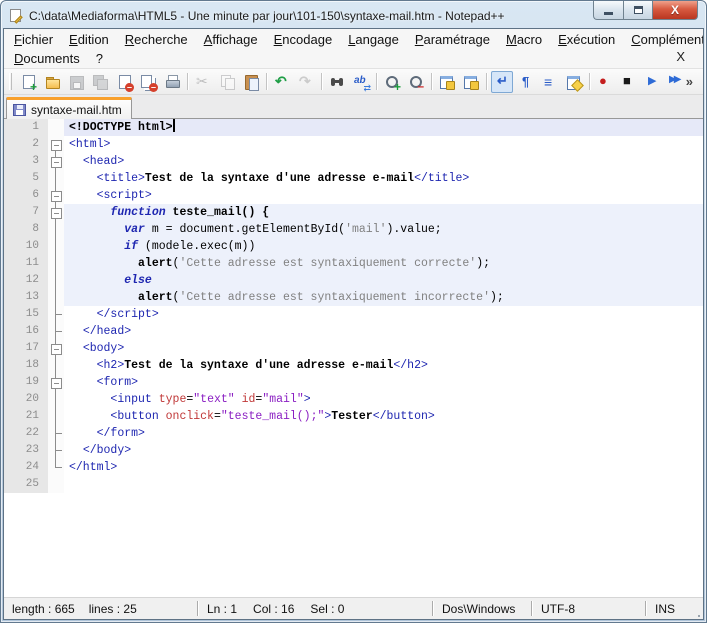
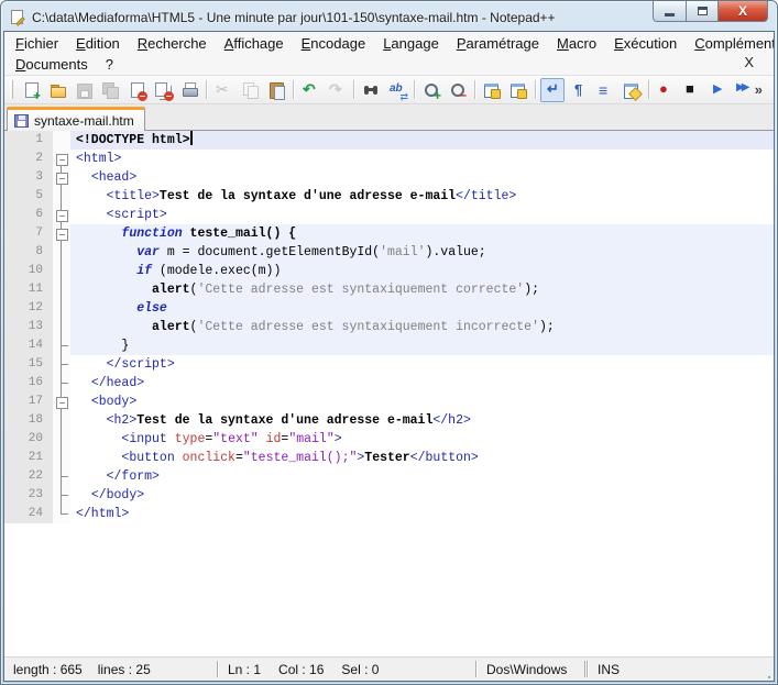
  C:\data\Mediaforma\HTML5 - Une minute par jour\101-150\syntaxe-mail.htm - Notepad++
  X
  F
  ichier
  E
  dition
  R
  echerche
  A
  ffichage
  E
  ncodage
  L
  angage
  P
  aramétrage
  M
  acro
  E
  xécution
  C
  omplémen
  D
  ocuments
  ?
  X
  »
  syntaxe-mail.htm
  1
  <!DOCTYPE html>
  2
  <html>
  3
  <head>
  5
  <title>Test de la syntaxe d'une adresse e-mail</title>
  6
  <script>
  7
  function teste_mail() {
  8
  var m = document.getElementById('mail').value;
  10
  if (modele.exec(m))
  11
  alert('Cette adresse est syntaxiquement correcte');
  12
  else
  13
  alert('Cette adresse est syntaxiquement incorrecte');
+ 14
+ }
  15
  </script>
  16
  </head>
  17
  <body>
  18
  <h2>Test de la syntaxe d'une adresse e-mail</h2>
- 19
- <form>
  20
  <input type="text" id="mail">
  21
  <button onclick="teste_mail();">Tester</button>
  22
  </form>
  23
  </body>
  24
  </html>
- 25
  length : 665
  lines : 25
  Ln : 1
  Col : 16
  Sel : 0
  Dos\Windows
- UTF-8
  INS
